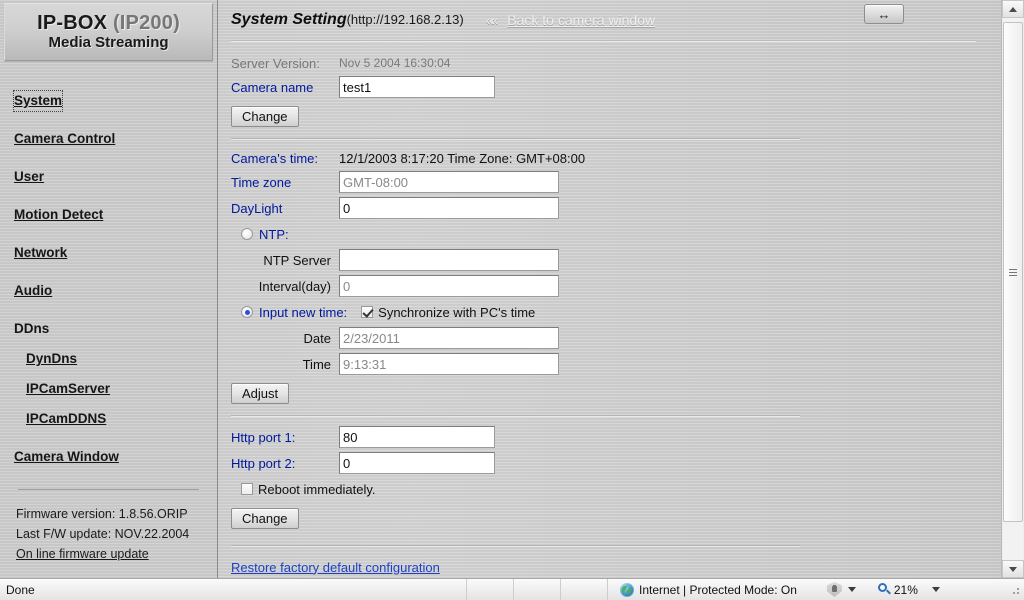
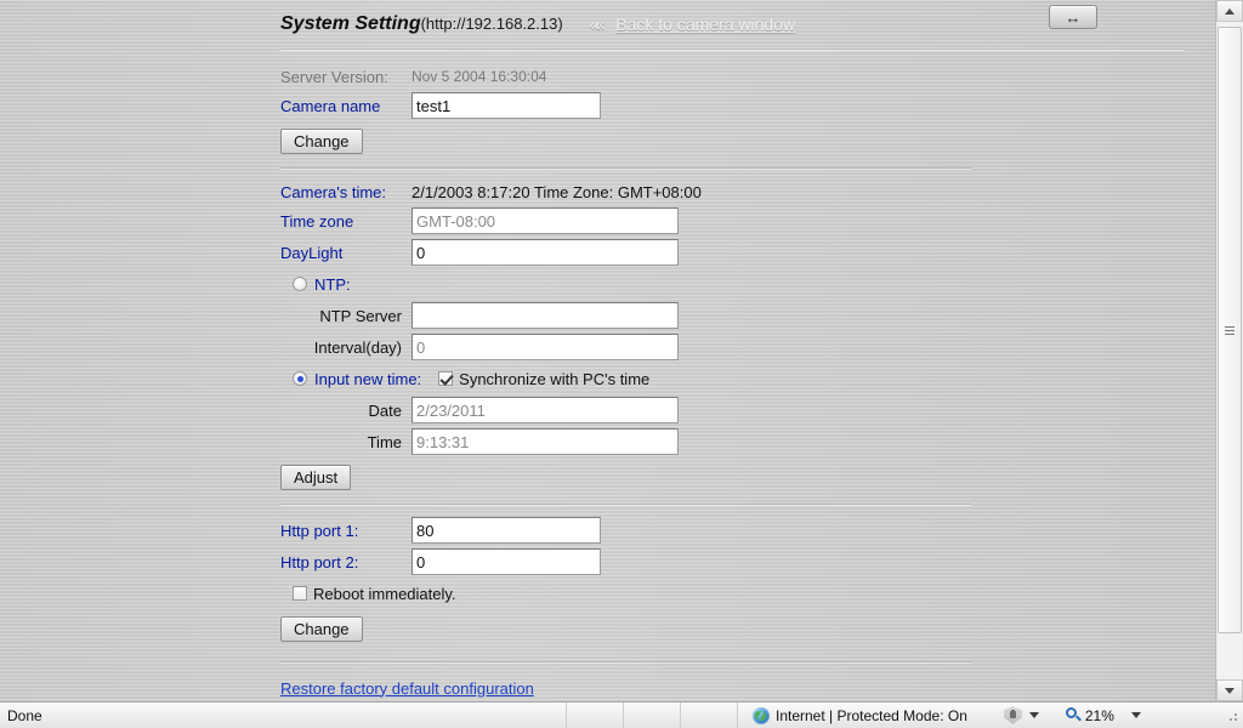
- IP-BOX (IP200)
- Media Streaming
- System
- Camera Control
- User
- Motion Detect
- Network
- Audio
- DDns
- DynDns
- IPCamServer
- IPCamDDNS
- Camera Window
- Firmware version: 1.8.56.ORIP
- Last F/W update: NOV.22.2004
- On line firmware update
  System Setting(http://192.168.2.13)
  ««
  Back to camera window
  ↔
  Server Version:
  Nov 5 2004 16:30:04
  Camera name
  test1
  Change
  Camera's time:
- 12/1/2003 8:17:20 Time Zone: GMT+08:00
+ 2/1/2003 8:17:20 Time Zone: GMT+08:00
  Time zone
  GMT-08:00
  DayLight
  0
  NTP:
  NTP Server
  Interval(day)
  0
  Input new time:
  Synchronize with PC's time
  Date
  2/23/2011
  Time
  9:13:31
  Adjust
  Http port 1:
  80
  Http port 2:
  0
  Reboot immediately.
  Change
  Restore factory default configuration
  Done
  Internet | Protected Mode: On
  21%
